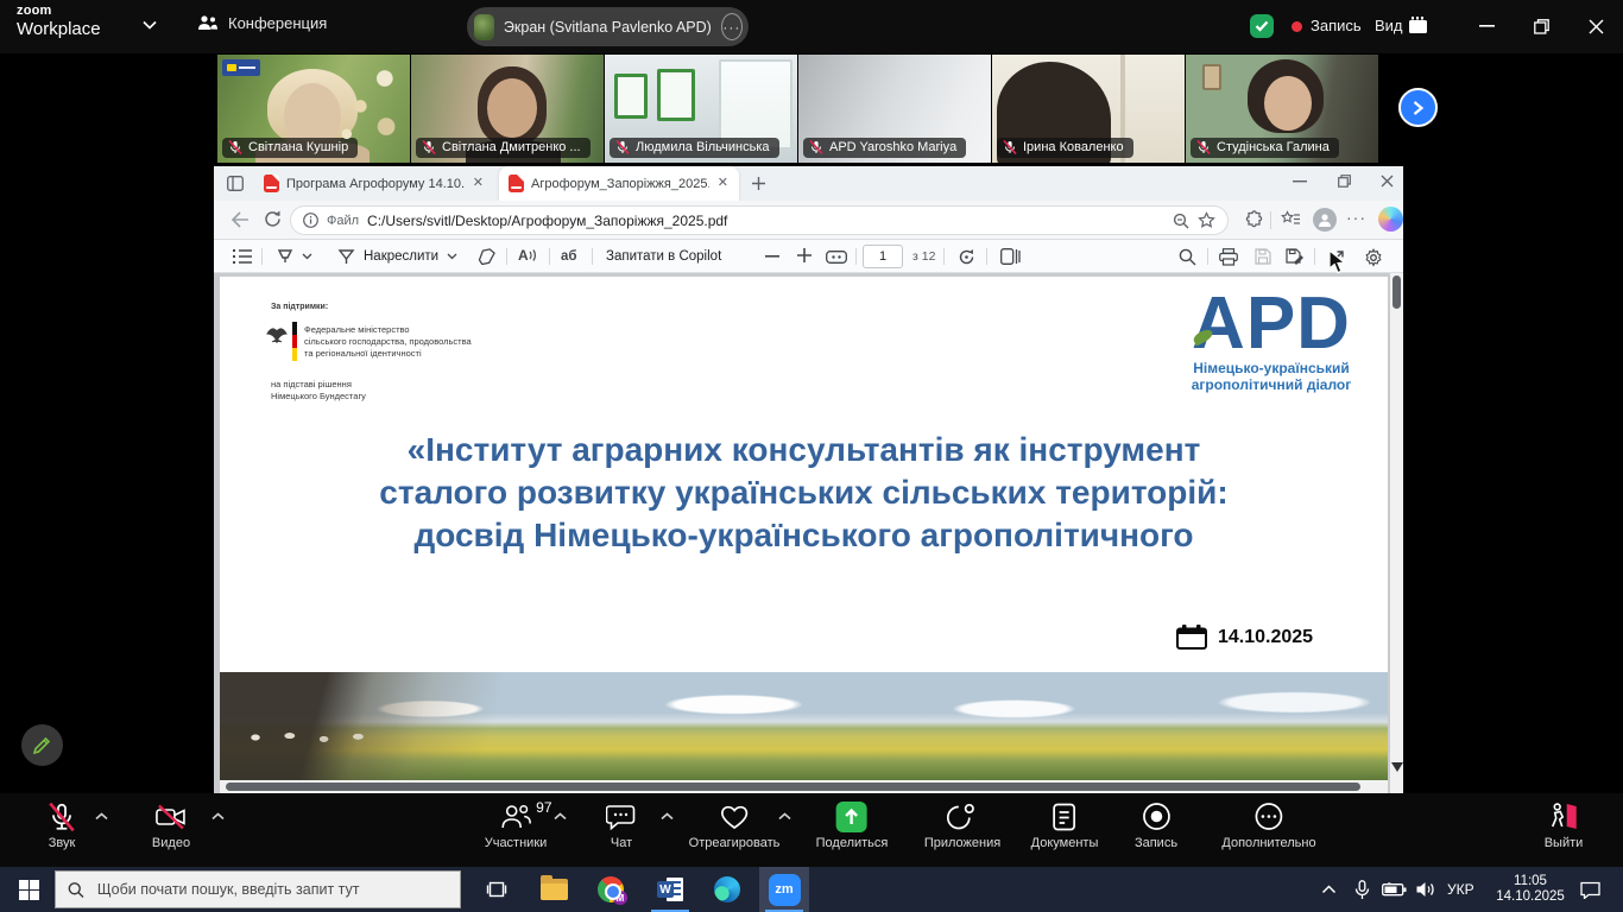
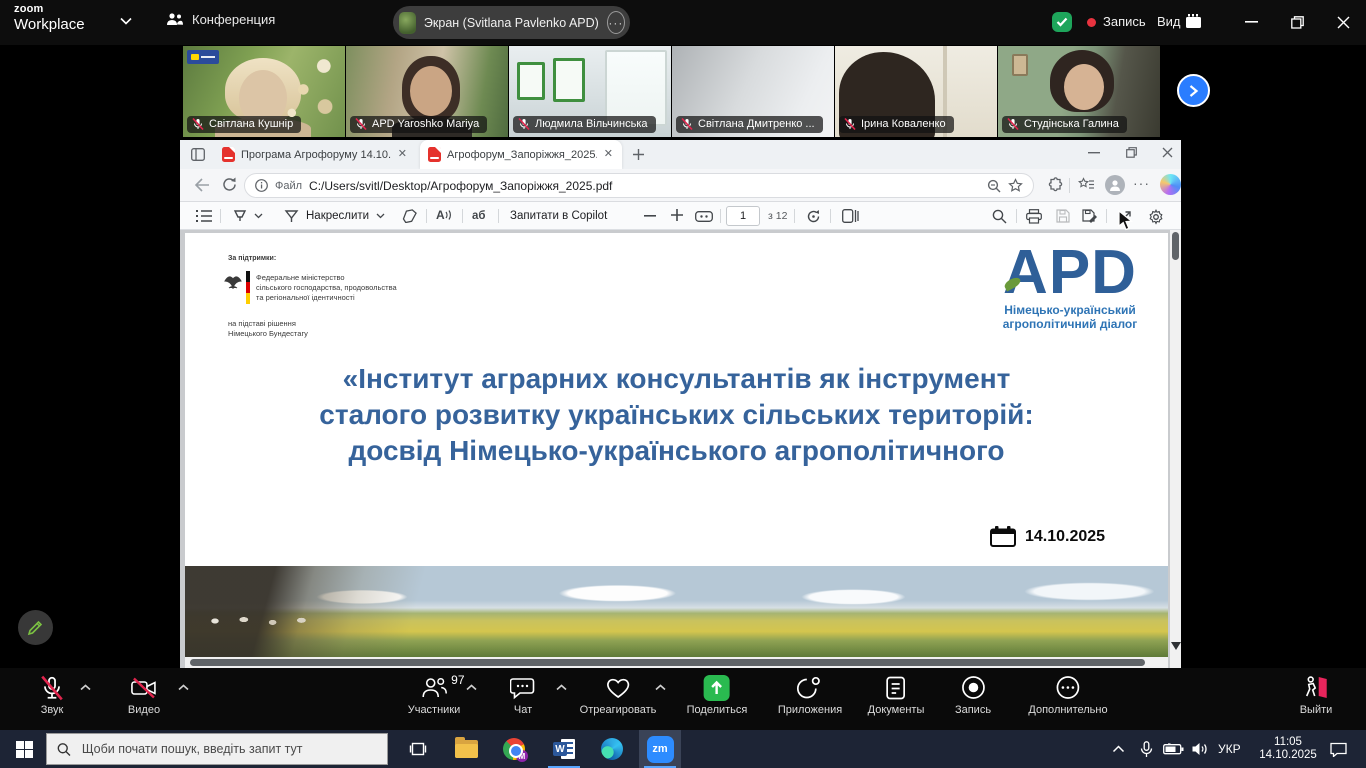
  zoom
  Workplace
  Конференция
  Экран (Svitlana Pavlenko APD)
  ···
  Запись
  Вид
  Світлана Куш
- Світлана Дмитренко ...
+ APD Yaroshko Mariya
  Людмила Вільчинська
- APD Yaroshko Mariya
+ Світлана Дмитренко ...
  Ірина Коваленко
  Студінська Галина
  Програма Агрофоруму 14.10.
  ✕
  Агрофорум_Запоріжжя_2025
  ✕
  Файл
  C:/Users/svitl/Desktop/Агрофорум_Запоріжжя_2025.pdf
  ···
  Накреслити
  A
  аб
  Запитати в Copilot
  1
  з 12
  Федеральне міністерство
  сільського господарства, продовольства
  та регіональної ідентичності
  на підставі рішення
  Німецького Бундестагу
  APD
  Німецько-український
  агрополітичний діалог
  «Інститут аграрних консультантів як інструмент
  сталого розвитку українських сільських територій:
  досвід Німецько-українського агрополітичного
  14.10.2025
  Звук
  Видео
  97
  Участники
  Чат
  Отреагировать
  Поделиться
  Приложения
  Документы
  Запись
  Дополнительно
  Выйти
  Щоби почати пошук, введіть запит тут
  M
  W
  zm
  УКР
  11:05
  14.10.2025
